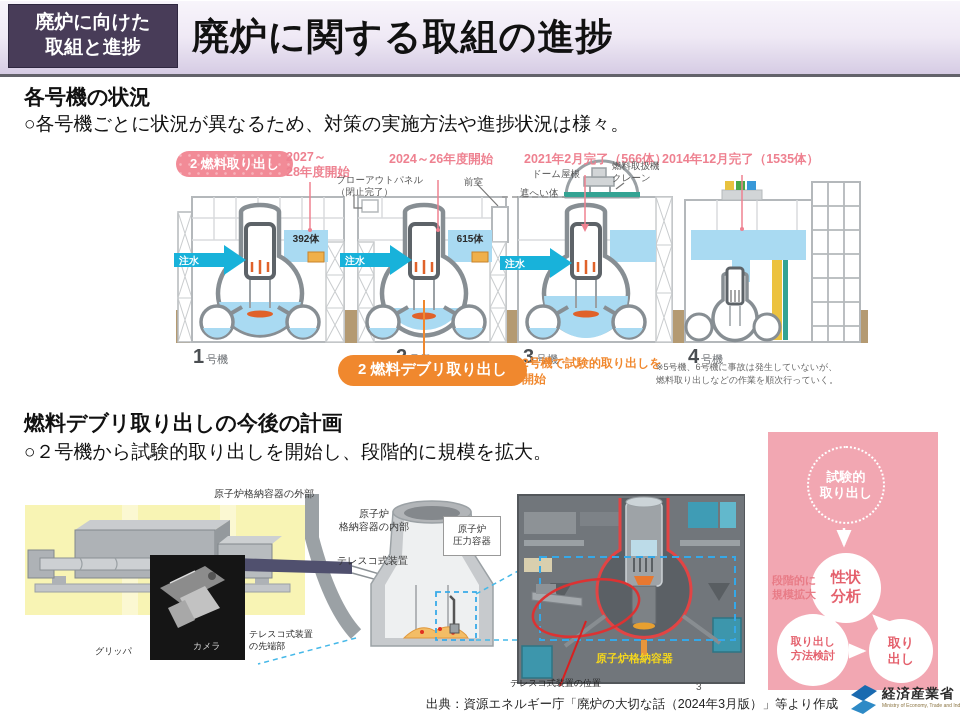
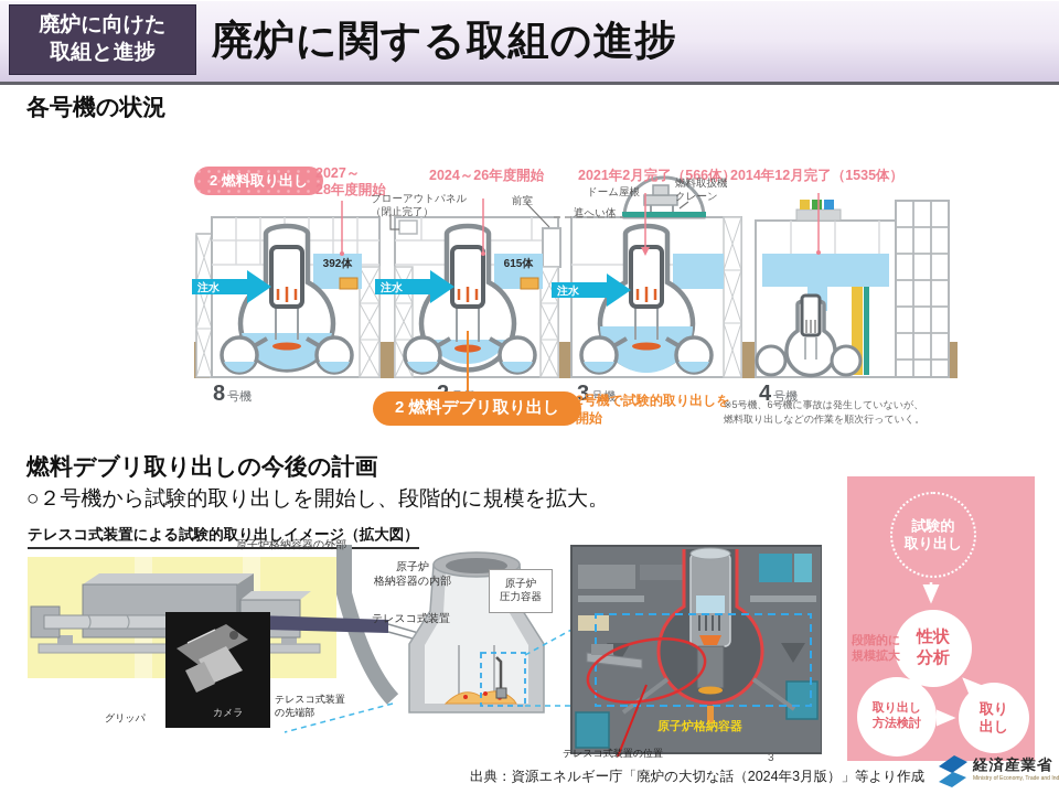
  廃炉に向けた
  取組と進捗
  廃炉に関する取組の進捗
  各号機の状況
- ○各号機ごとに状況が異なるため、対策の実施方法や進捗状況は様々。
  注水
  注水
  注水
  2 燃料取り出し
  2027～
  28年度開始
  2024～26年度開始
  2021年2月完了（566体）
  2014年12月完了（1535体）
  ブローアウトパネル
  （閉止完了）
  前室
  ドーム屋根
  燃料取扱機
  クレーン
  遮へい体
  392体
  615体
- 1 号機
+ 8 号機
  3 号機
  4 号機
  2 燃料デブリ取り出し
  2号機で試験的取り出しを
  開始
  ※5号機、6号機に事故は発生していないが、
  燃料取り出しなどの作業を順次行っていく。
  燃料デブリ取り出しの今後の計画
  ○２号機から試験的取り出しを開始し、段階的に規模を拡大。
+ テレスコ式装置による試験的取り出しイメージ（拡大図）
  原子炉格納容器の外部
  原子炉
  格納容器の内部
  原子炉
  圧力容器
  テレスコ式装置
  グリッパ
  カメラ
  テレスコ式装置
  の先端部
  原子炉格納容器
  テレスコ式装置の位置
  試験的
  取り出し
  性状
  分析
  段階的に
  規模拡大
  取り出し
  方法検討
  取り
  出し
  3
  出典：資源エネルギー庁「廃炉の大切な話（2024年3月版）」等より作成
  経済産業省
